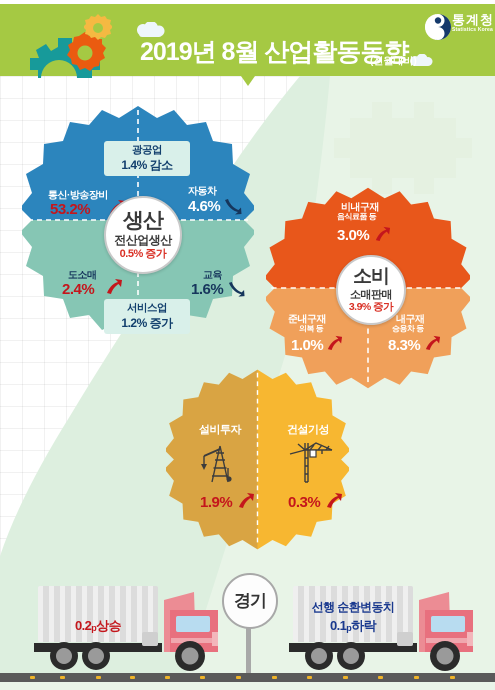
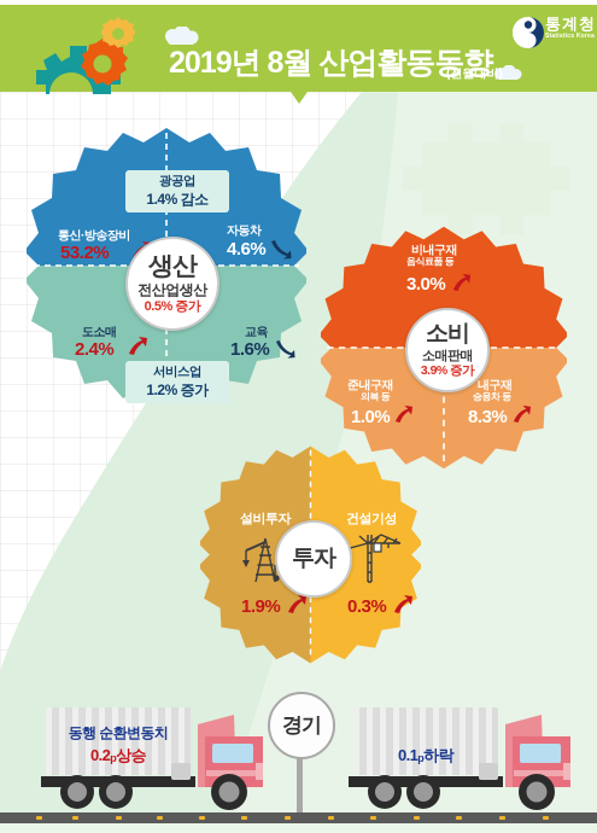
  2019년 8월 산업활동동향
  (전월대비)
  통계청
  광공업
  1.4% 감소
  서비스업
  1.2% 증가
  통신·방송장비
  53.2%
  자동차
  4.6%
  도소매
  2.4%
  교육
  1.6%
  생산
  전산업생산
  0.5% 증가
  비내구재
  음식료품 등
  3.0%
  준내구재
  의복 등
  1.0%
  내구재
  승용차 등
  8.3%
  소비
  소매판매
  3.9% 증가
  설비투자
  1.9%
  건설기성
  0.3%
+ 투자
+ 동행 순환변동치
  0.2p상승
  경기
- 선행 순환변동치
  0.1p하락
